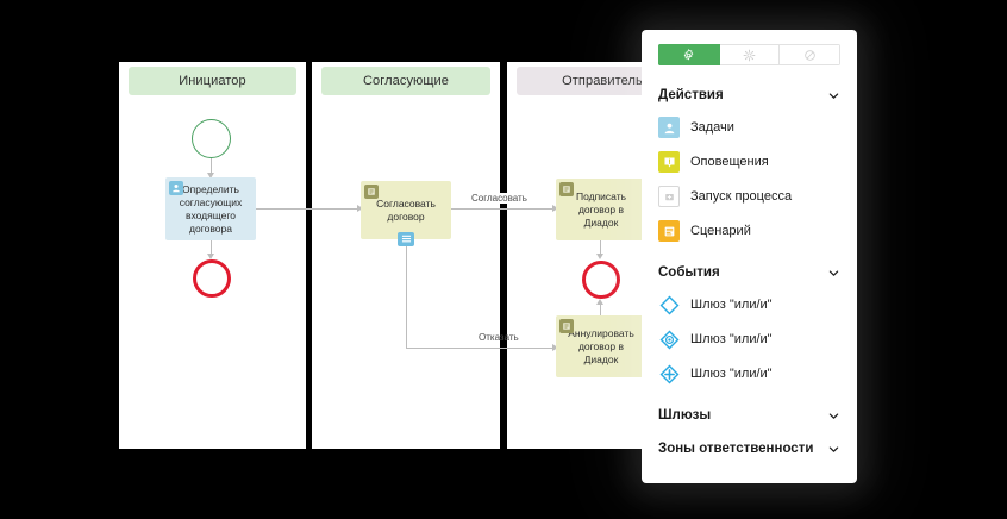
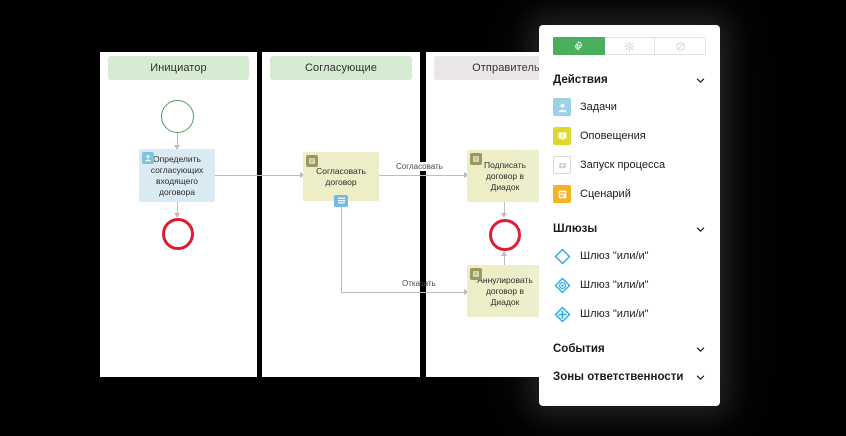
  Инициатор
  Согласующие
  Отправитель
  Определить согласующих входящего договора
  Согласовать договор
  Согласовать
  Отказать
  Подписать договор в Диадок
  ннулировать договор в Диадок
  Действия
  Задачи
  Оповещения
  Запуск процесса
  Сценарий
- События
+ Шлюзы
  Шлюз "или/и"
  Шлюз "или/и"
  Шлюз "или/и"
- Шлюзы
+ События
  Зоны ответственности
